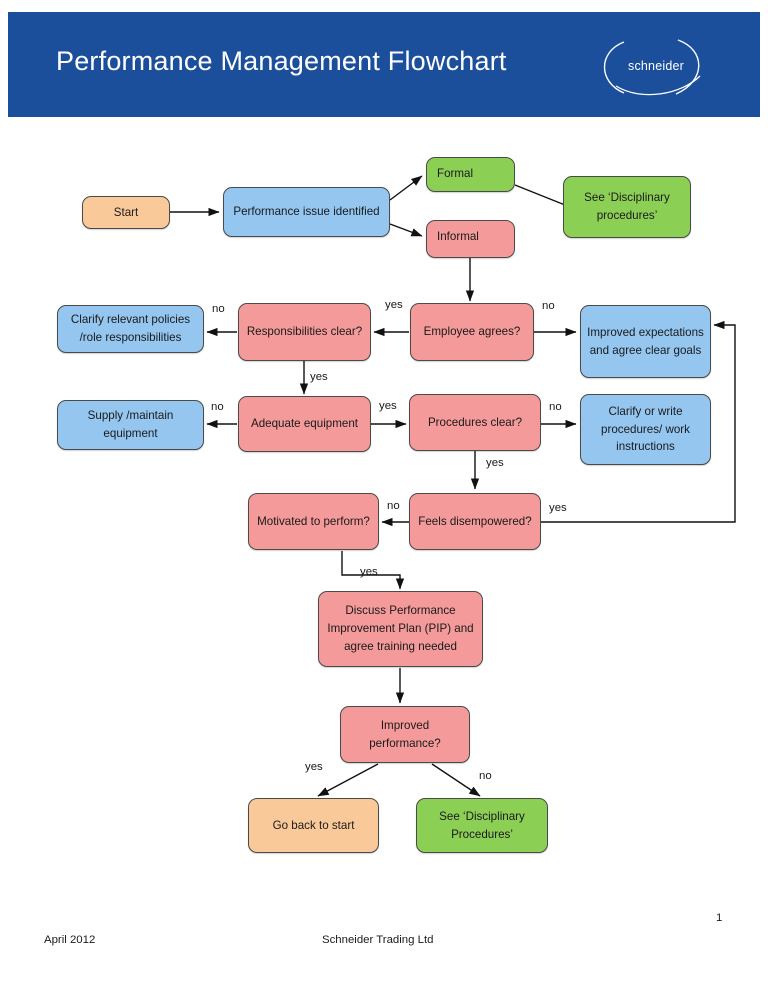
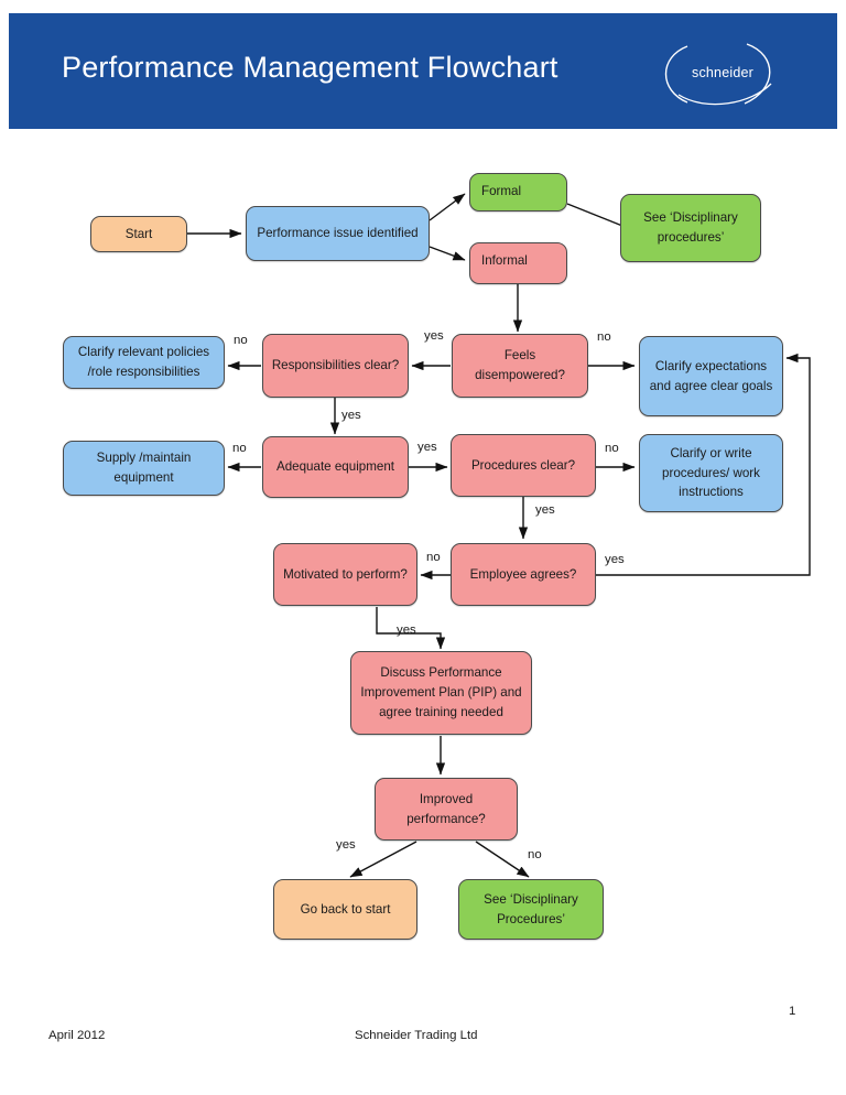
  Performance Management Flowchart
  schneider
  Start
  Performance issue identified
  Formal
  Informal
  See ‘Disciplinary procedures’
- Employee agrees?
+ Feels disempowered?
- Improved expectations and agree clear goals
+ Clarify expectations and agree clear goals
  Responsibilities clear?
  Clarify relevant policies /role responsibilities
  Adequate equipment
  Supply /maintain equipment
  Procedures clear?
  Clarify or write procedures/ work instructions
- Feels disempowered?
+ Employee agrees?
  Motivated to perform?
  Discuss Performance Improvement Plan (PIP) and agree training needed
  Improved performance?
  Go back to start
  See ‘Disciplinary Procedures’
  yes
  no
  no
  yes
  no
  yes
  no
  yes
  no
  yes
  yes
  yes
  no
  April 2012
  Schneider Trading Ltd
  1
